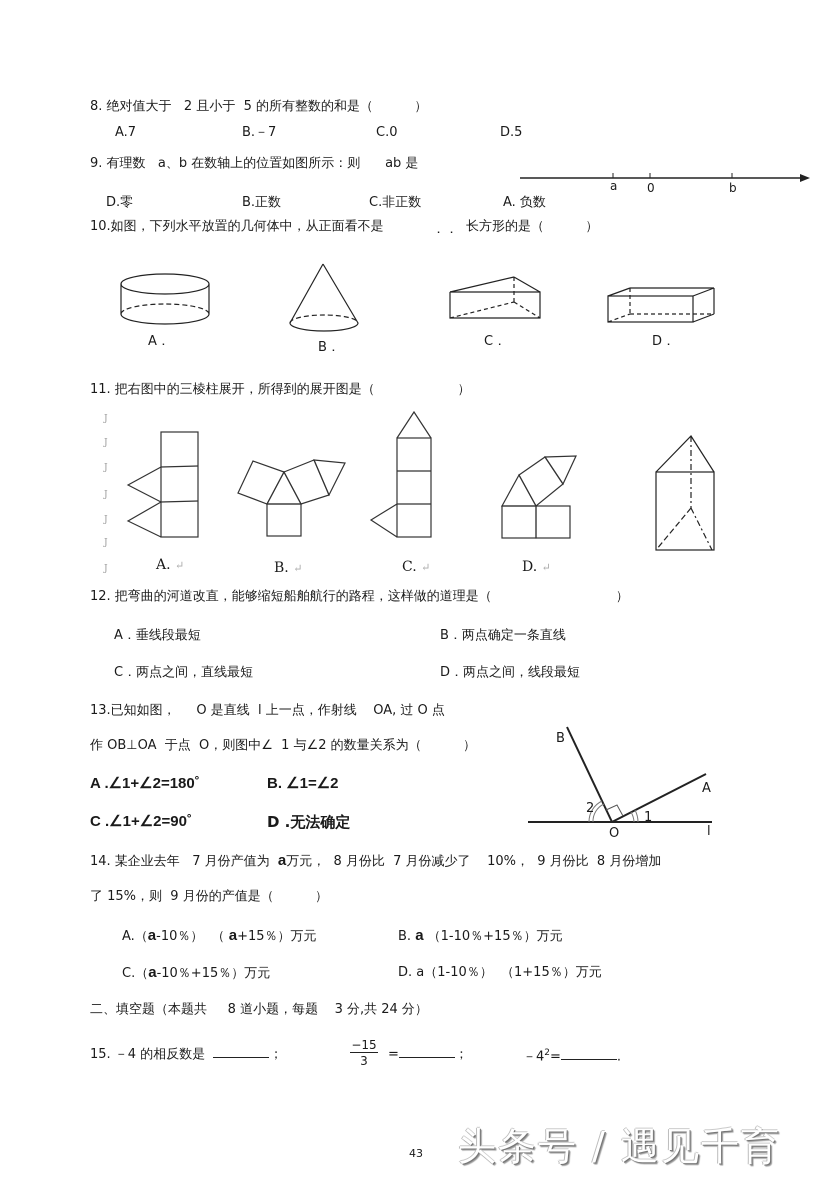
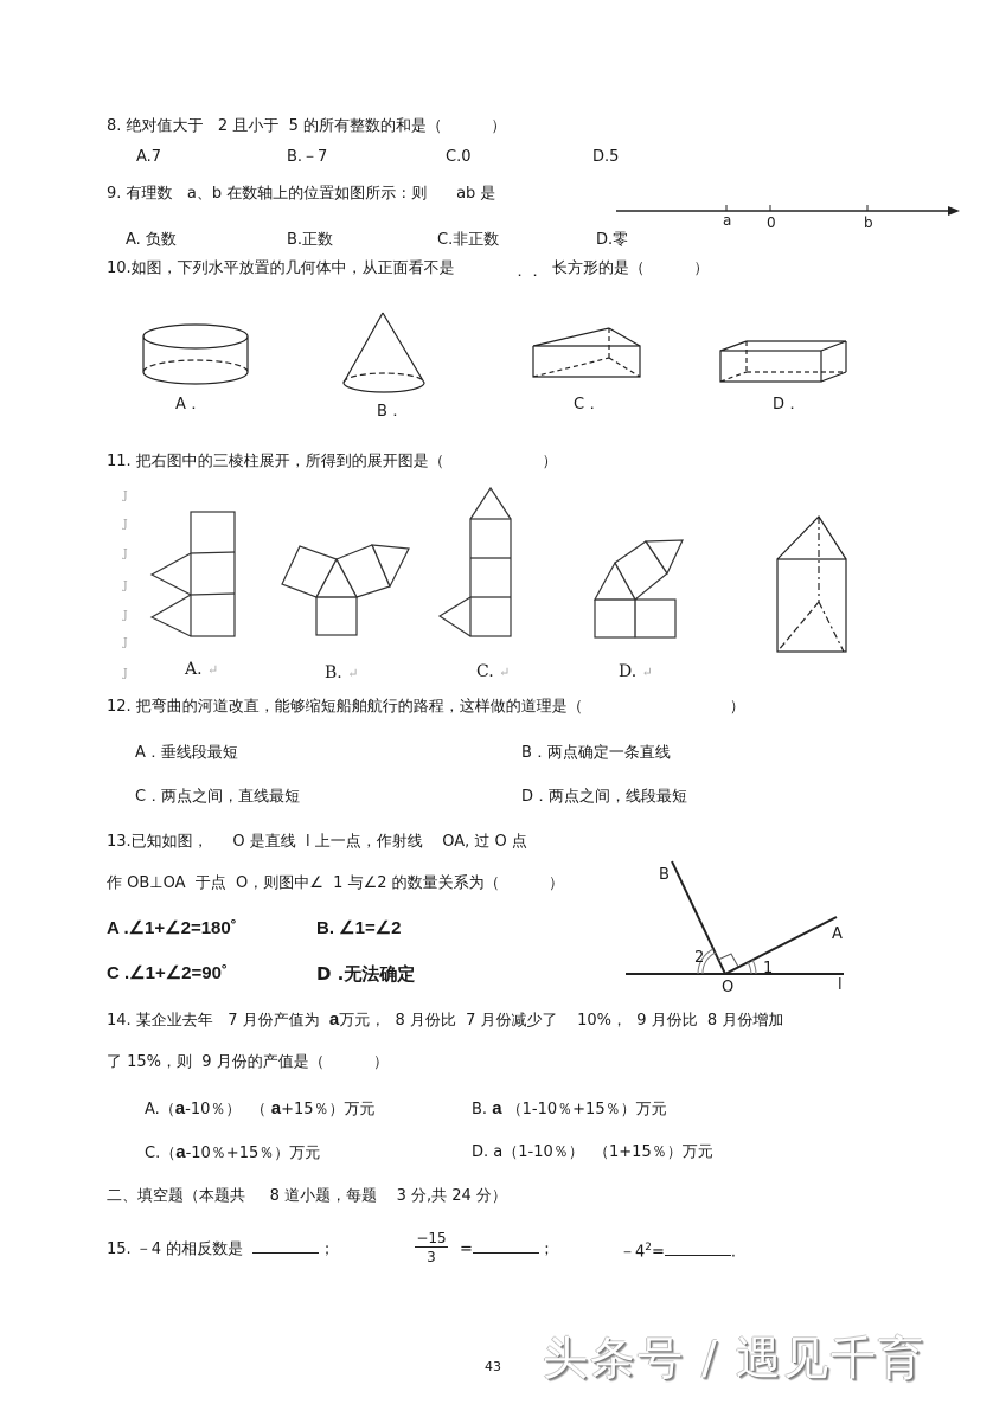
  8. 绝对值大于 2 且小于 5 的所有整数的和是（ ）
  A.7
  B.－7
  C.0
  D.5
  9. 有理数 a、b 在数轴上的位置如图所示：则 ab 是
  a
  0
  b
- D.零
+ A. 负数
  B.正数
  C.非正数
- A. 负数
+ D.零
  10.如图，下列水平放置的几何体中，从正面看不是
  ．．
  长方形的是（ ）
  A．
  B．
  C．
  D．
  11. 把右图中的三棱柱展开，所得到的展开图是（ ）
  J
  J
  J
  J
  J
  J
  J
  A. ↵
  B. ↵
  C. ↵
  D. ↵
  12. 把弯曲的河道改直，能够缩短船舶航行的路程，这样做的道理是（ ）
  A．垂线段最短
  B．两点确定一条直线
  C．两点之间，直线最短
  D．两点之间，线段最短
  13.已知如图， O 是直线 l 上一点，作射线 OA, 过 O 点
  作 OB⊥OA 于点 O，则图中∠ 1 与∠2 的数量关系为（ ）
  A .∠1+∠2=180˚
  B. ∠1=∠2
  C .∠1+∠2=90˚
  D .无法确定
  B
  A
  O
  l
  1
  2
  14. 某企业去年 7 月份产值为 a万元， 8 月份比 7 月份减少了 10%， 9 月份比 8 月份增加
  了 15%，则 9 月份的产值是（ ）
  A.（a-10％） （ a+15％）万元
  B. a （1-10％+15％）万元
  C.（a-10％+15％）万元
  D. a（1-10％） （1+15％）万元
  二、填空题（本题共 8 道小题，每题 3 分,共 24 分）
  15. －4 的相反数是 ；
  −15
  3
  = ；
  －42= .
  43
  头条号 / 遇见千育
